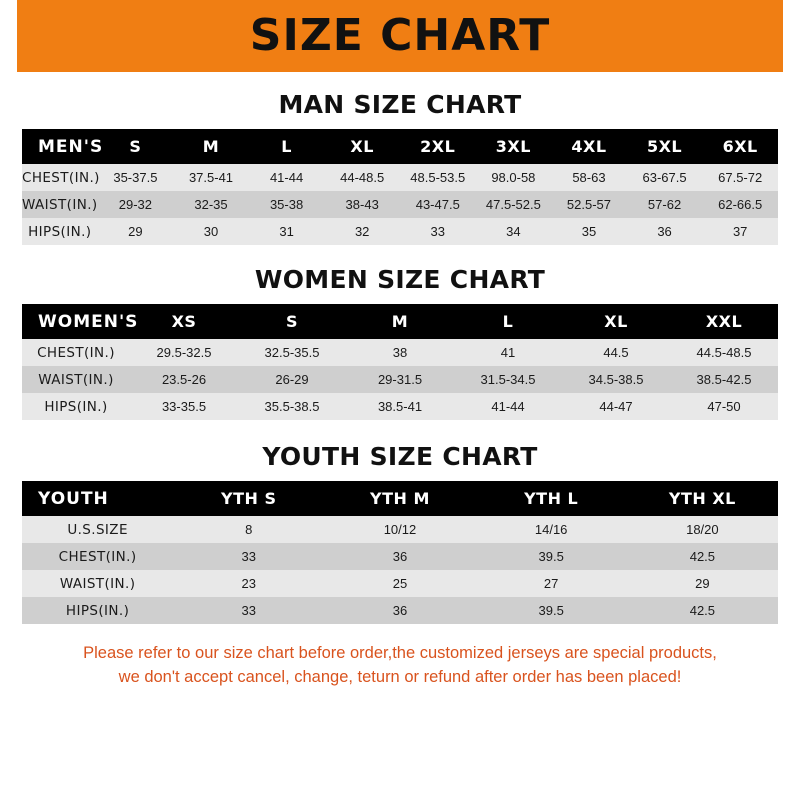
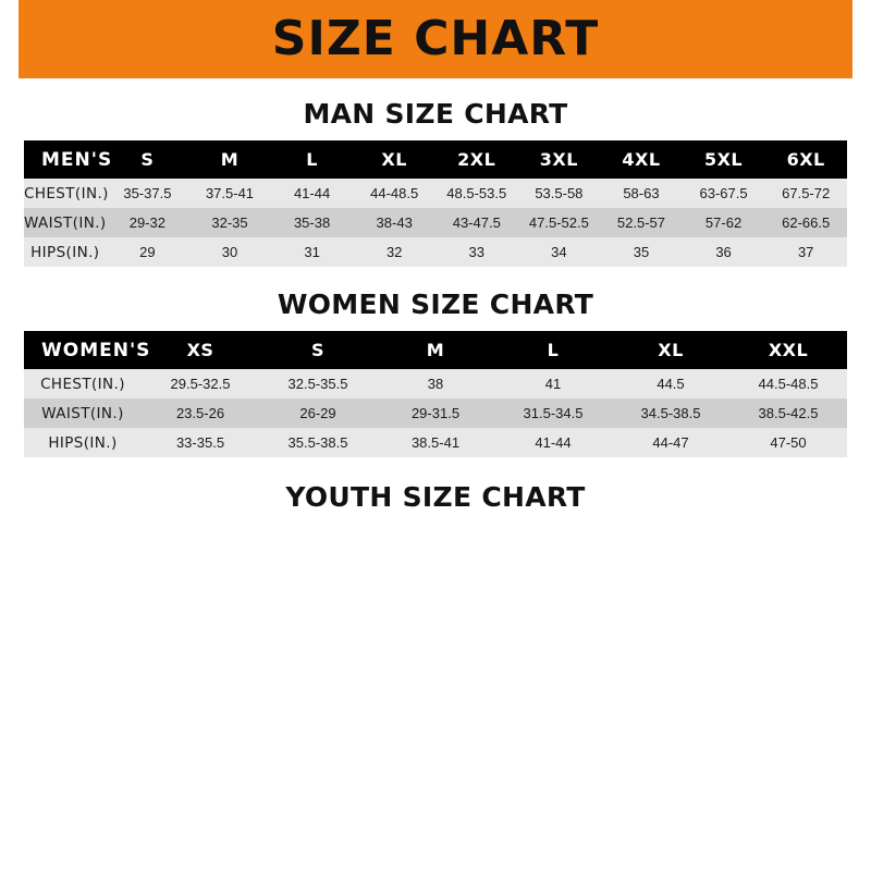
  SIZE CHART
  MAN SIZE CHART
  MEN'S	S	M	L	XL	2XL	3XL	4XL	5XL	6XL
- CHEST(IN.)	35-37.5	37.5-41	41-44	44-48.5	48.5-53.5	98.0-58	58-63	63-67.5	67.5-72
+ CHEST(IN.)	35-37.5	37.5-41	41-44	44-48.5	48.5-53.5	53.5-58	58-63	63-67.5	67.5-72
  WAIST(IN.)	29-32	32-35	35-38	38-43	43-47.5	47.5-52.5	52.5-57	57-62	62-66.5
  HIPS(IN.)	29	30	31	32	33	34	35	36	37
  WOMEN SIZE CHART
  WOMEN'S	XS	S	M	L	XL	XXL
  CHEST(IN.)	29.5-32.5	32.5-35.5	38	41	44.5	44.5-48.5
  WAIST(IN.)	23.5-26	26-29	29-31.5	31.5-34.5	34.5-38.5	38.5-42.5
  HIPS(IN.)	33-35.5	35.5-38.5	38.5-41	41-44	44-47	47-50
  YOUTH SIZE CHART
- YOUTH	YTH S	YTH M	YTH L	YTH XL
- U.S.SIZE	8	10/12	14/16	18/20
- CHEST(IN.)	33	36	39.5	42.5
- WAIST(IN.)	23	25	27	29
- HIPS(IN.)	33	36	39.5	42.5
- Please refer to our size chart before order,the customized jerseys are special products,
- we don't accept cancel, change, teturn or refund after order has been placed!
